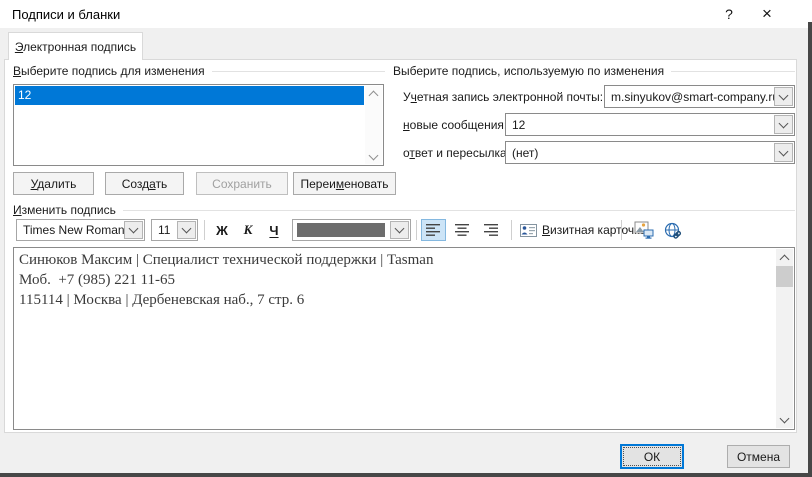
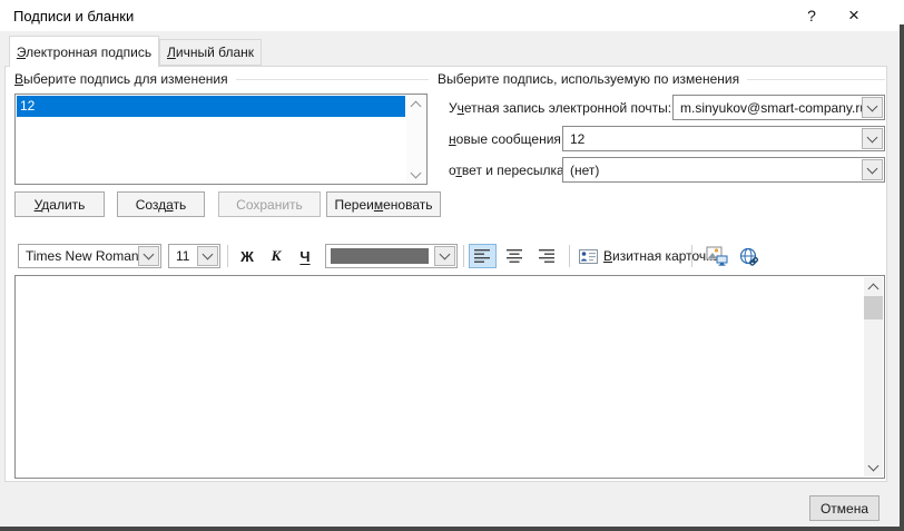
  Подписи и бланки
  ?
  ×
  Электронная подпись
+ Личный бланк
  Выберите подпись для изменения
  12
  Удалить
  Создать
  Сохранить
  Переименовать
  Выберите подпись, используемую по изменения
  Учетная запись электронной почты:
  m.sinyukov@smart-company.r
  новые сообщения
  12
  ответ и пересылка
  (нет)
- Изменить подпись
  Times New Roman
  11
  Ж
  К
  Ч
  Визитная карточ
- Синюков Максим | Специалист технической поддержки | Tasman
- Моб. +7 (985) 221 11-65
- 115114 | Москва | Дербеневская наб., 7 стр. 6
- ОК
  Отмена
